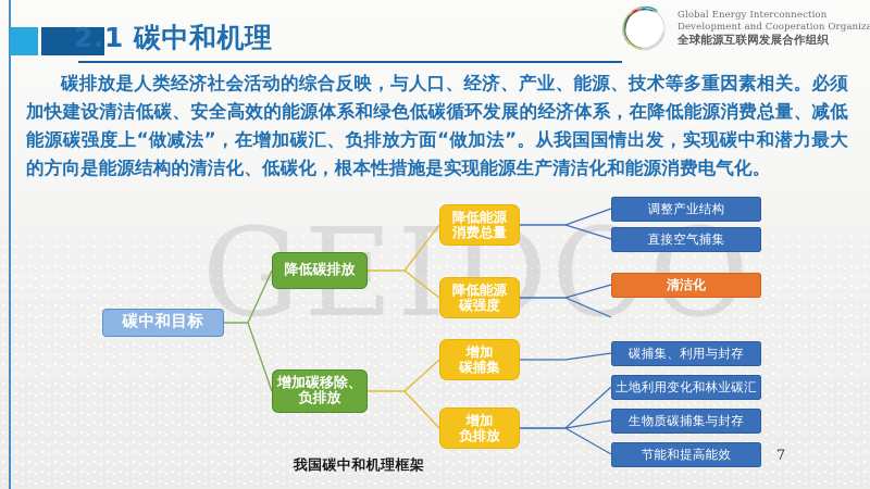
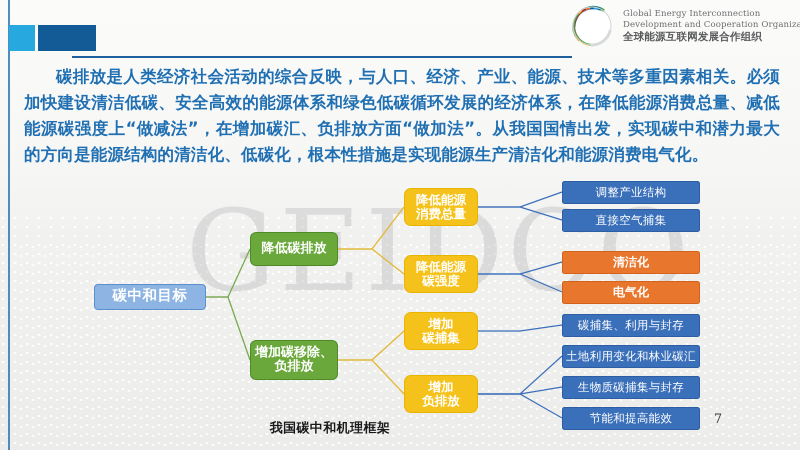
- 2.1 碳中和机理
  Global Energy Interconnection
  Development and Cooperation Organiza
  全球能源互联网发展合作组织
  碳排放是人类经济社会活动的综合反映，与人口、经济、产业、能源、技术等多重因素相关。必须加快建设清洁低碳、安全高效的能源体系和绿色低碳循环发展的经济体系，在降低能源消费总量、减低能源碳强度上“做减法”，在增加碳汇、负排放方面“做加法”。从我国国情出发，实现碳中和潜力最大的方向是能源结构的清洁化、低碳化，根本性措施是实现能源生产清洁化和能源消费电气化。
  碳中和目标
  降低碳排放
  增加碳移除、
  负排放
  降低能源
  消费总量
  降低能源
  碳强度
  增加
  碳捕集
  增加
  负排放
  调整产业结构
  直接空气捕集
  清洁化
+ 电气化
  碳捕集、利用与封存
  土地利用变化和林业碳汇
  生物质碳捕集与封存
  节能和提高能效
  我国碳中和机理框架
  7
